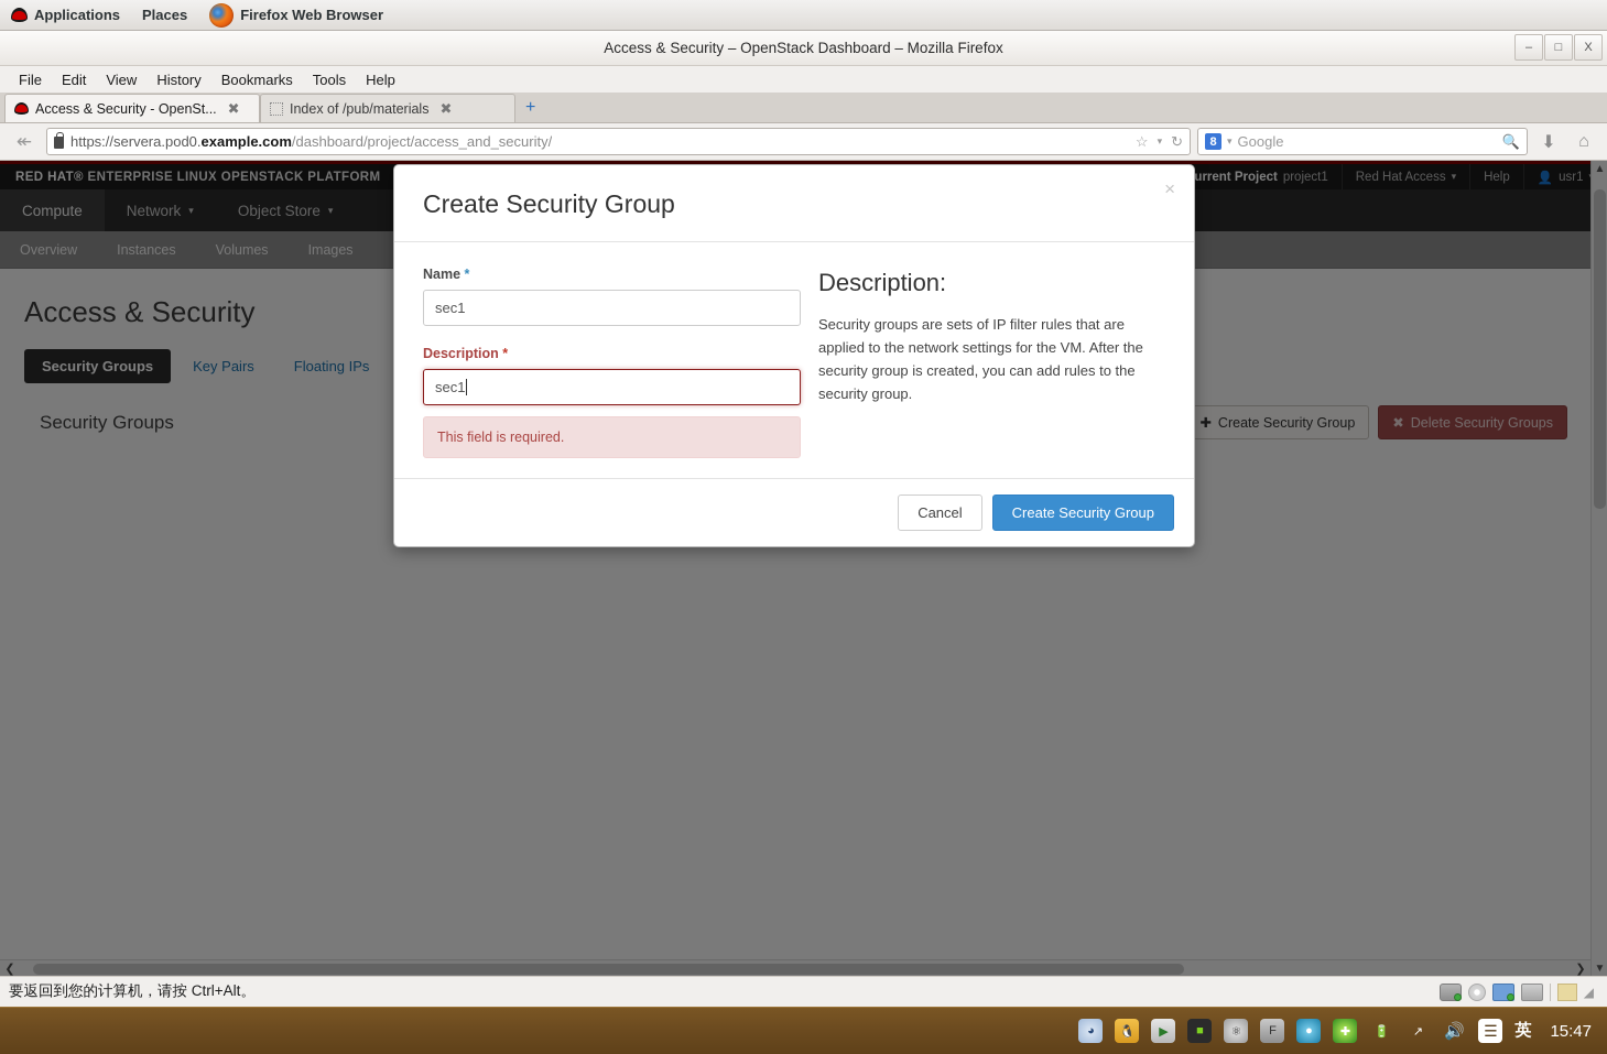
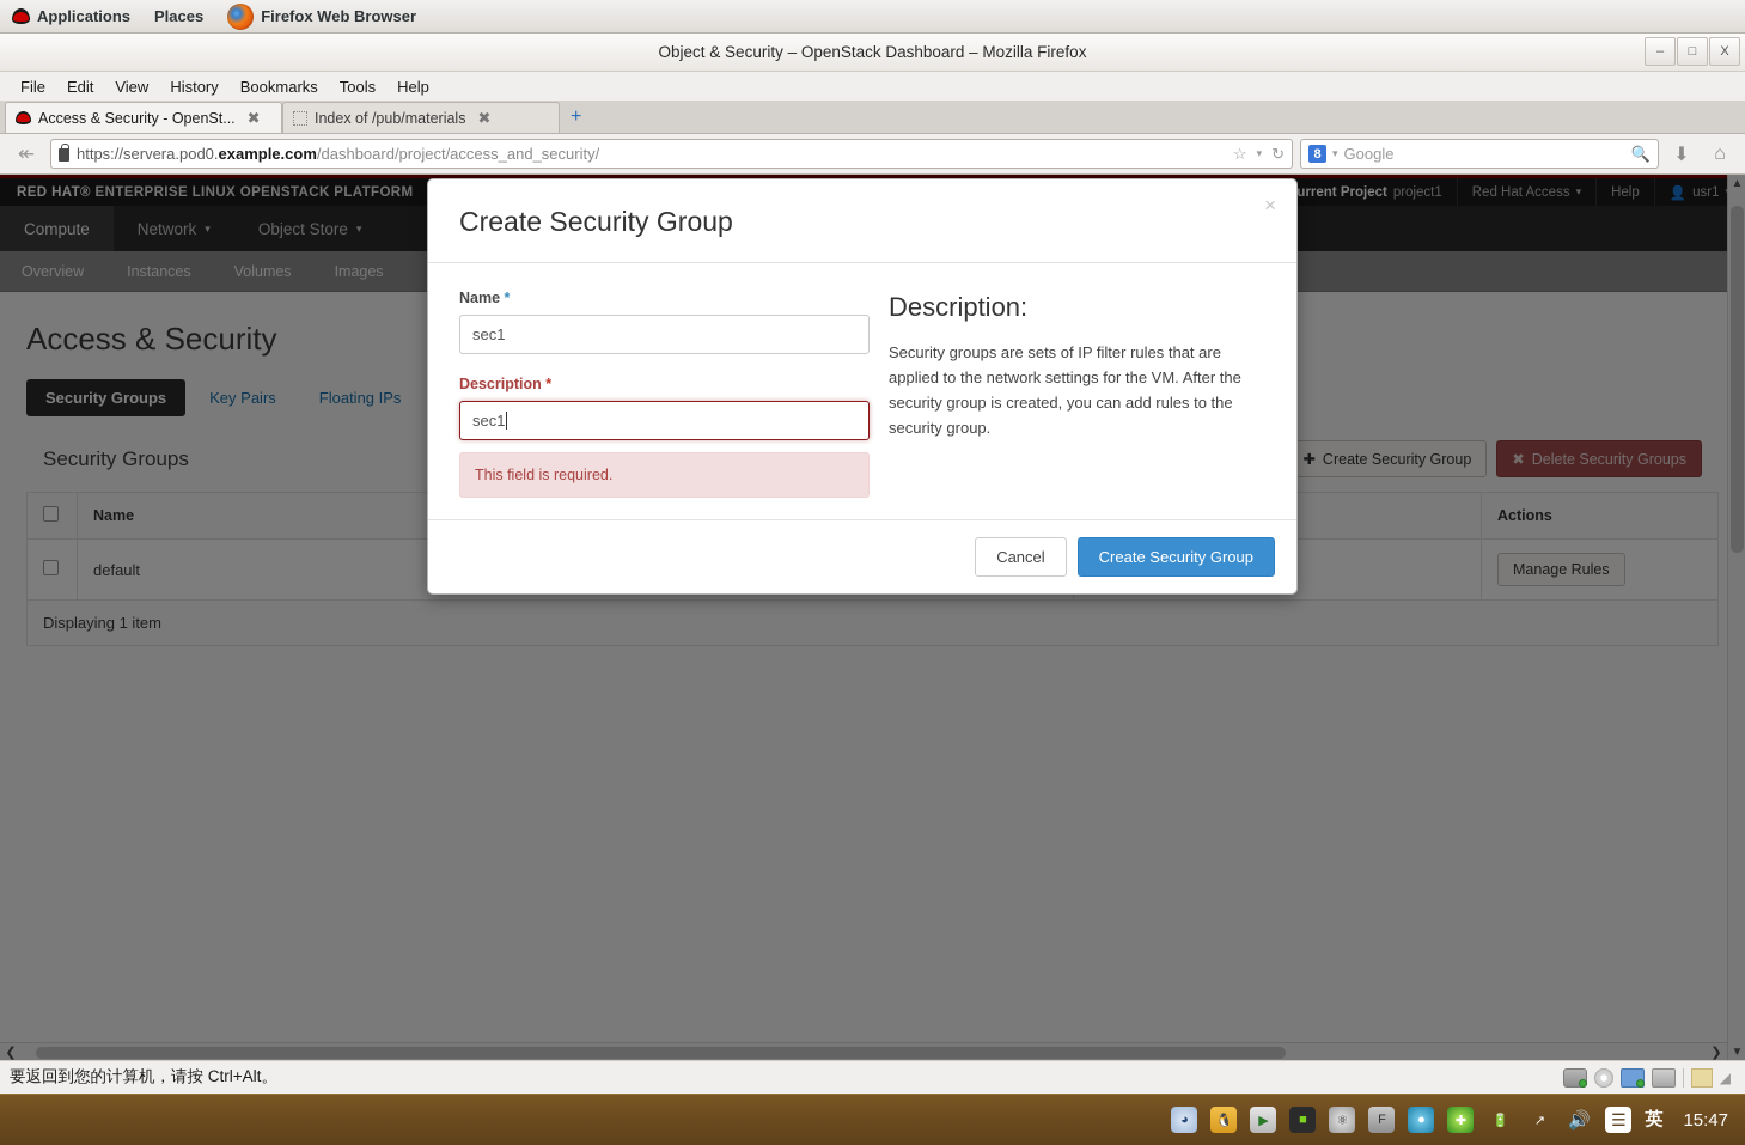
  Applications
  Places
  Firefox Web Browser
- Access & Security – OpenStack Dashboard – Mozilla Firefox
+ Object & Security – OpenStack Dashboard – Mozilla Firefox
  –
  □
  X
  File
  Edit
  View
  History
  Bookmarks
  Tools
  Help
  Access & Security - OpenSt...
  ✖
  Index of /pub/materials
  ✖
  +
  ↞
  https://servera.pod0.example.com/dashboard/project/access_and_security/
  ☆
  ▾
  ↻
  8
  ▾
  Google
  🔍
  ⬇
  ⌂
  RED HAT®
  ENTERPRISE LINUX OPENSTACK PLATFORM
  urrent Project
  project1
  Red Hat Access
  ▾
  Help
  👤
  usr1
  Compute
  Network
  ▾
  Object Store
  ▾
  Overview
  Instances
  Volumes
  Images
  Access & Security
  Security Groups
  Key Pairs
  Floating IPs
  Security Groups
  ✚
  Create Security Group
  ✖
  Delete Security Groups
+ 	Name		Actions
+ 	default		Manage Rules
+ Displaying 1 item
  ▲
  ▼
  ❮
  ❯
  Create Security Group
  ×
  Name *
  sec1
  Description *
  sec1
  This field is required.
  Description:
  Security groups are sets of IP filter rules that are applied to the network settings for the VM. After the security group is created, you can add rules to the security group.
  Cancel
  Create Security Group
  要返回到您的计算机，请按 Ctrl+Alt。
  ◢
  ◕
  🐧
  ▶
  ■
  ⚛
  F
  ●
  ✚
  🔋
  ↗
  🔊
  ☰
  英
  15:47
